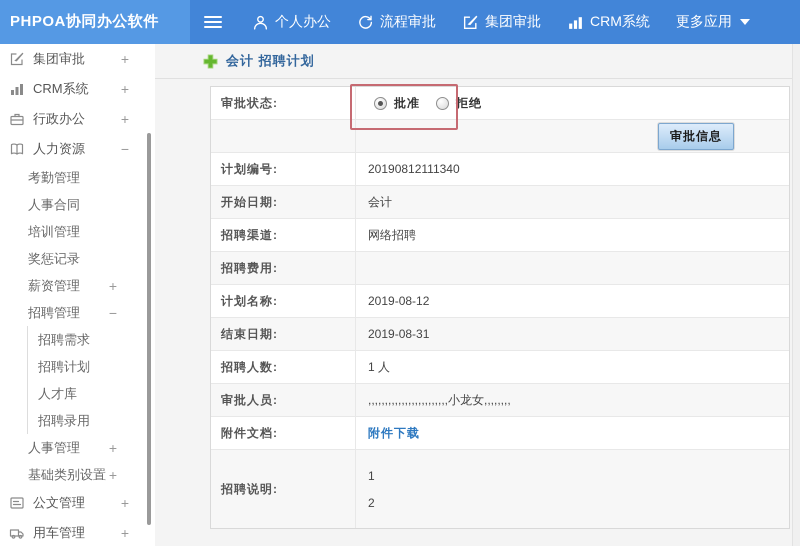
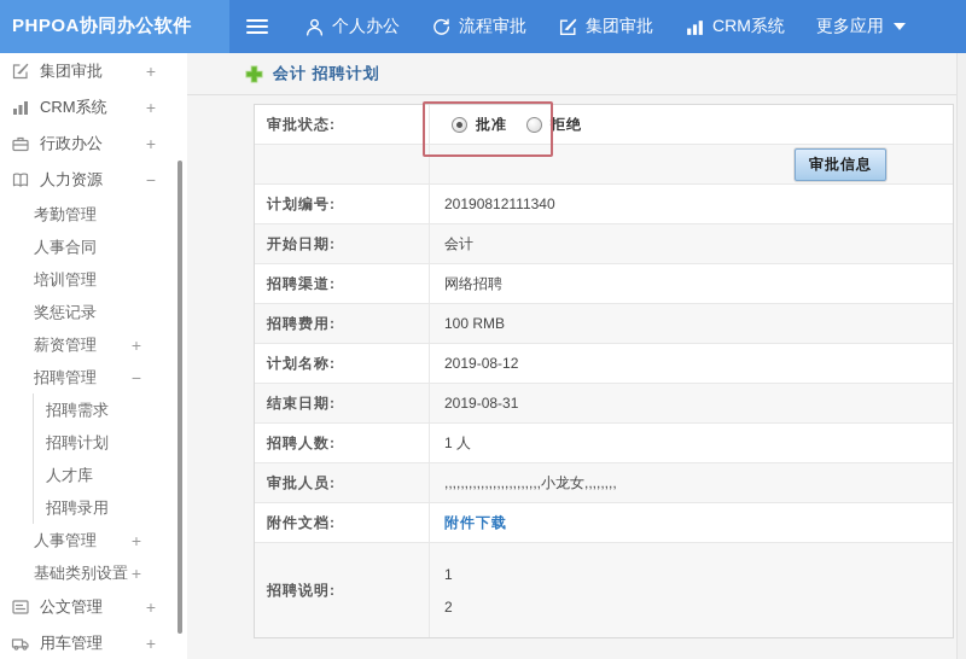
  PHPOA协同办公软件
  个人办公
  流程审批
  集团审批
  CRM系统
  更多应用
  集团审批
  +
  CRM系统
  +
  行政办公
  +
  人力资源
  −
  考勤管理
  人事合同
  培训管理
  奖惩记录
  薪资管理
  +
  招聘管理
  −
  招聘需求
  招聘计划
  人才库
  招聘录用
  人事管理
  +
  基础类别设置
  +
  公文管理
  +
  用车管理
  +
  会计 招聘计划
  审批状态:
  批准
  拒绝
  审批信息
  计划编号:
  20190812111340
  开始日期:
  会计
  招聘渠道:
  网络招聘
  招聘费用:
+ 100 RMB
  计划名称:
  2019-08-12
  结束日期:
  2019-08-31
  招聘人数:
  1 人
  审批人员:
  ,,,,,,,,,,,,,,,,,,,,,,,,小龙女,,,,,,,,
  附件文档:
  附件下载
  招聘说明:
  1
  2
